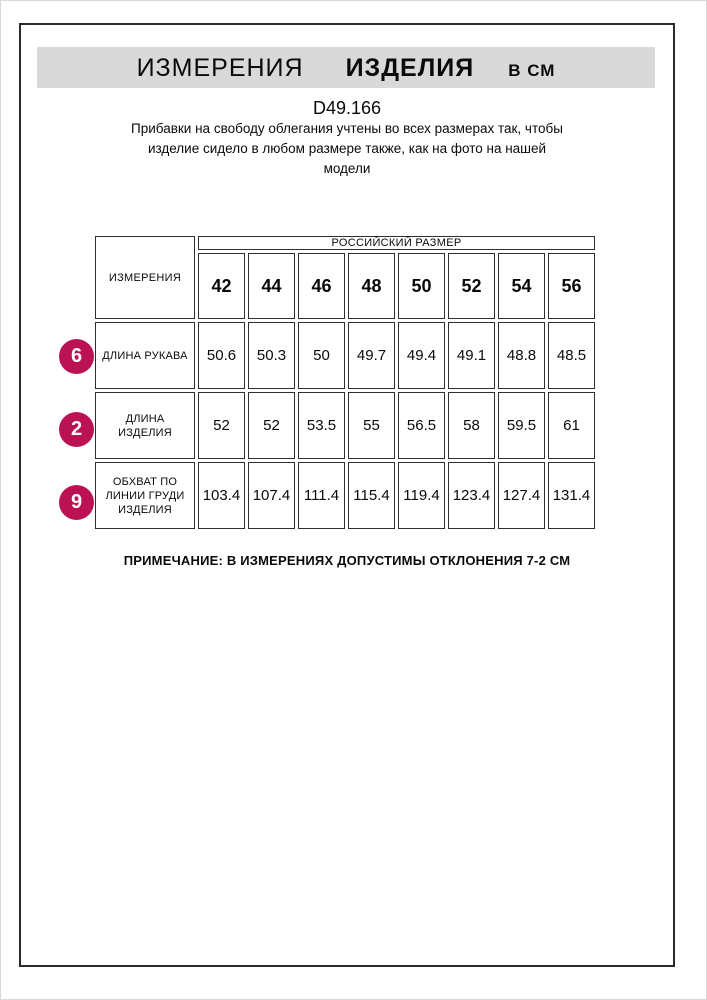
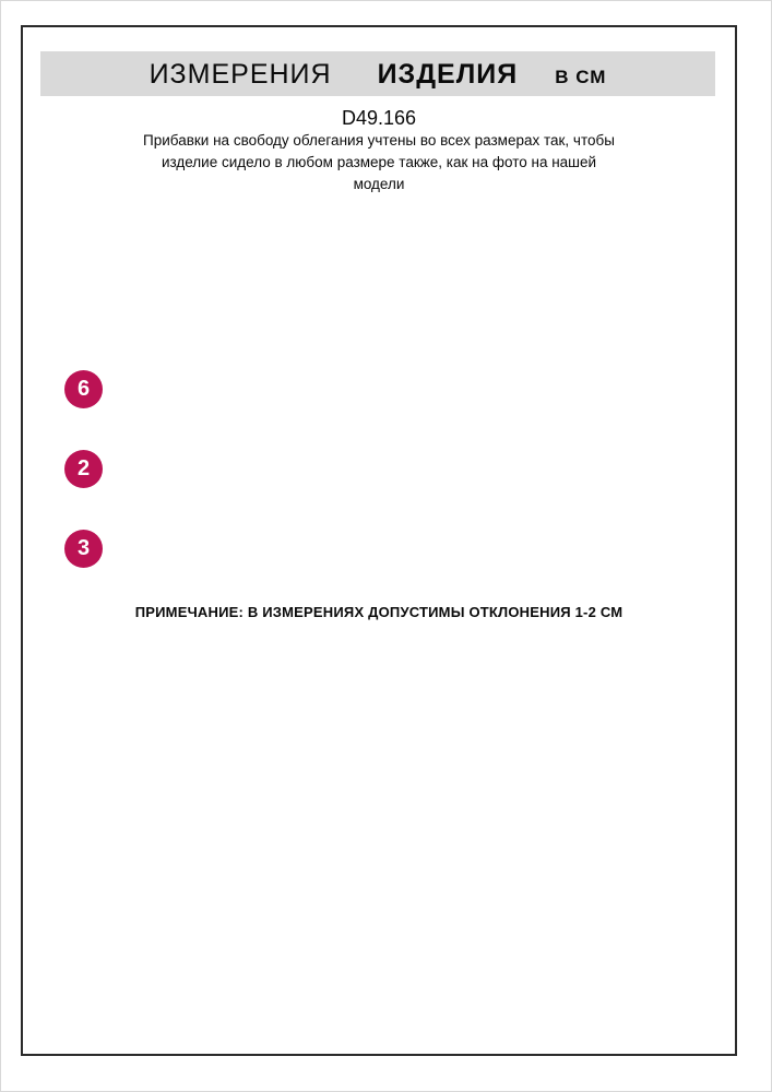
  ИЗМЕРЕНИЯ
  ИЗДЕЛИЯ
  В СМ
  D49.166
  Прибавки на свободу облегания учтены во всех размерах так, чтобы
  изделие сидело в любом размере также, как на фото на нашей
  модели
- ИЗМЕРЕНИЯ	РОССИЙСКИЙ РАЗМЕР
- 42	44	46	48	50	52	54	56
- ДЛИНА РУКАВА	50.6	50.3	50	49.7	49.4	49.1	48.8	48.5
- ДЛИНА ИЗДЕЛИЯ	52	52	53.5	55	56.5	58	59.5	61
- ОБХВАТ ПО ЛИНИИ ГРУДИ ИЗДЕЛИЯ	103.4	107.4	111.4	115.4	119.4	123.4	127.4	131.4
  6
  2
- 9
+ 3
- ПРИМЕЧАНИЕ: В ИЗМЕРЕНИЯХ ДОПУСТИМЫ ОТКЛОНЕНИЯ 7-2 СМ
+ ПРИМЕЧАНИЕ: В ИЗМЕРЕНИЯХ ДОПУСТИМЫ ОТКЛОНЕНИЯ 1-2 СМ
